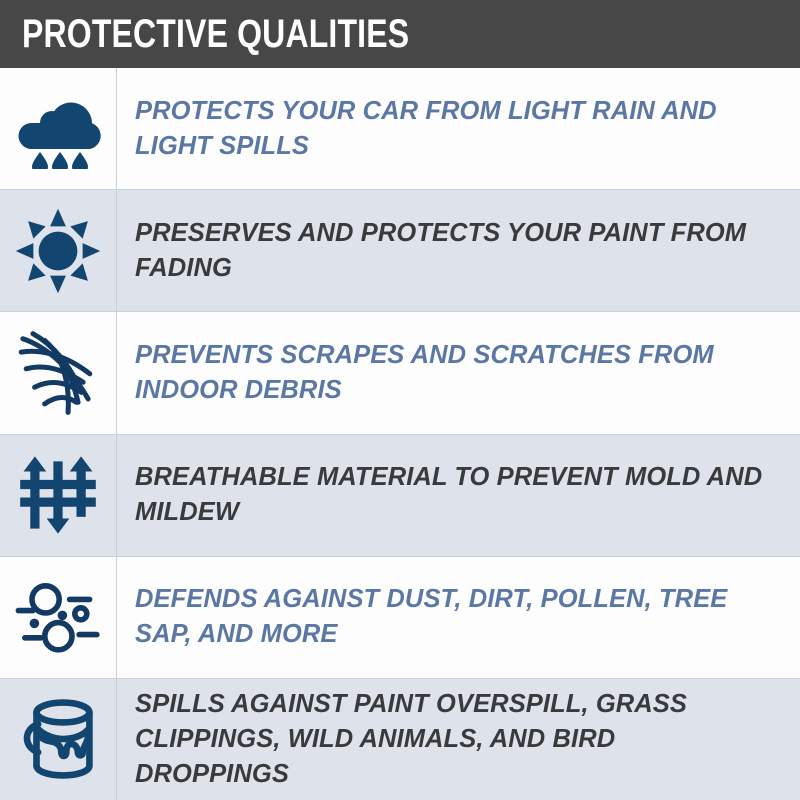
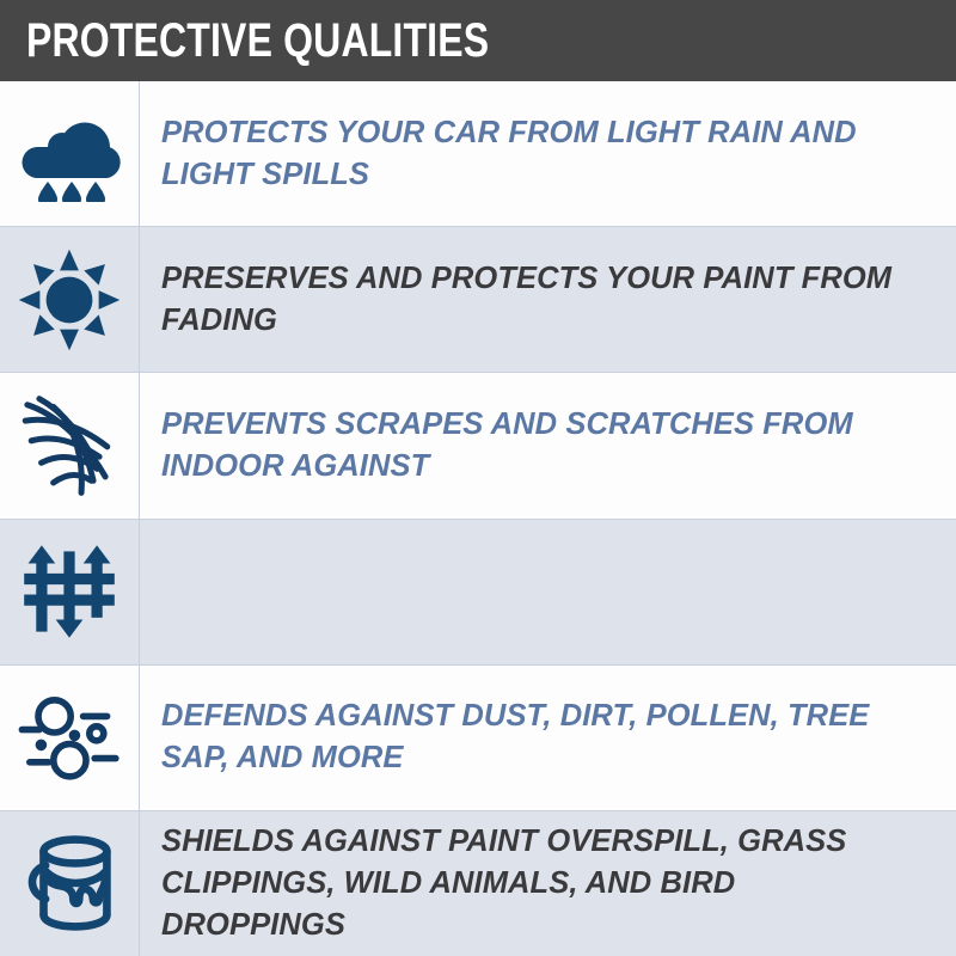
  PROTECTIVE QUALITIES
  PROTECTS YOUR CAR FROM LIGHT RAIN AND LIGHT SPILLS
  PRESERVES AND PROTECTS YOUR PAINT FROM FADING
- PREVENTS SCRAPES AND SCRATCHES FROM INDOOR DEBRIS
+ PREVENTS SCRAPES AND SCRATCHES FROM INDOOR AGAINST
- BREATHABLE MATERIAL TO PREVENT MOLD AND MILDEW
  DEFENDS AGAINST DUST, DIRT, POLLEN, TREE SAP, AND MORE
- SPILLS AGAINST PAINT OVERSPILL, GRASS CLIPPINGS, WILD ANIMALS, AND BIRD DROPPINGS
+ SHIELDS AGAINST PAINT OVERSPILL, GRASS CLIPPINGS, WILD ANIMALS, AND BIRD DROPPINGS
